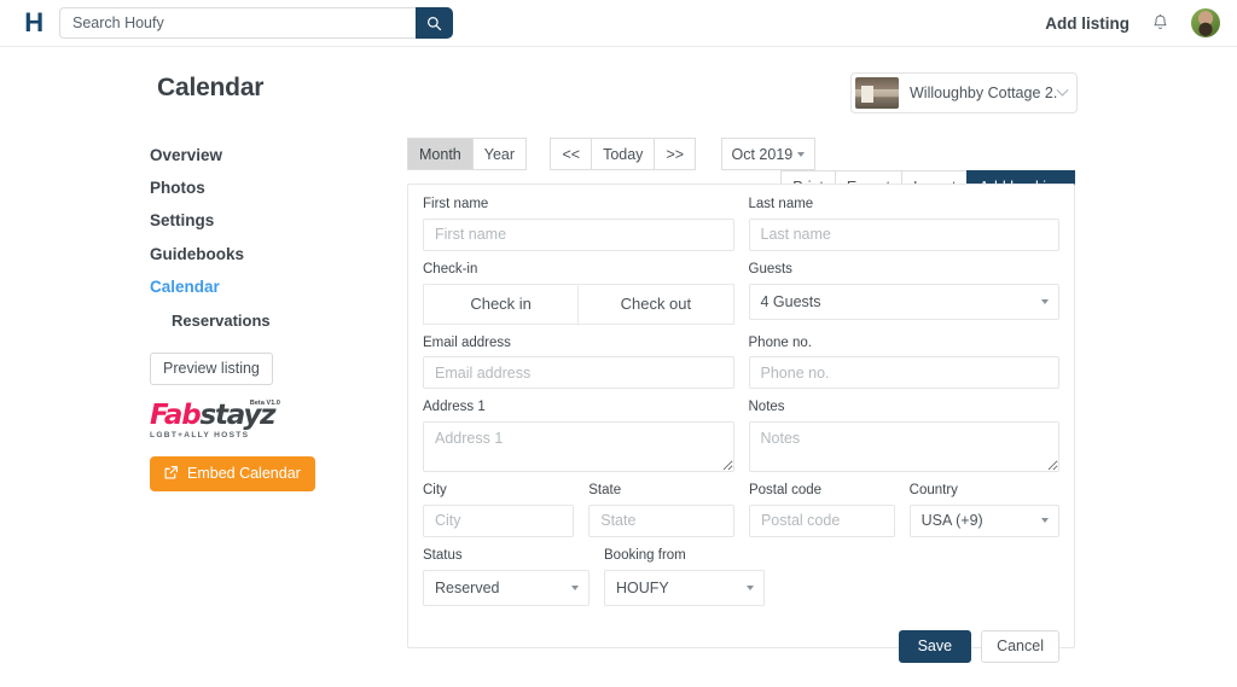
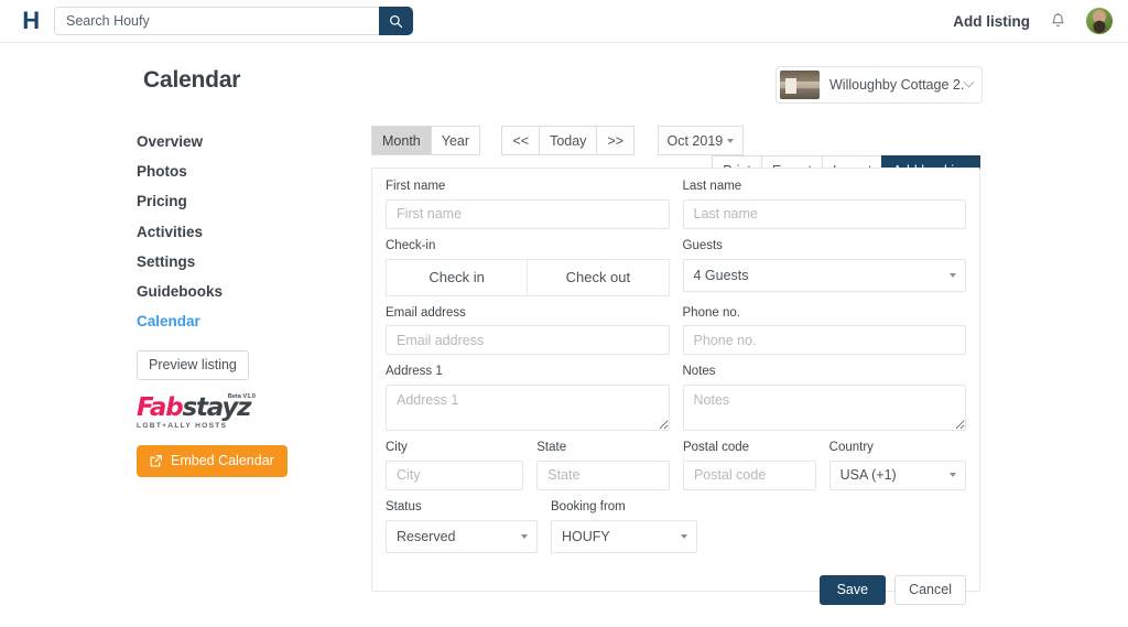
  H
  Search Houfy
  Add listing
  Calendar
  Willoughby Cottage 2.
  Overview
  Photos
+ Pricing
+ Activities
  Settings
  Guidebooks
  Calendar
- Reservations
  Preview listing
  Fabstayz
  Embed Calendar
  Month
  Year
  <<
  Today
  >>
  Oct 2019
  First name
  First name
  Last name
  Last name
  Check-in
  Check in
  Check out
  Guests
  4 Guests
  Email address
  Email address
  Phone no.
  Phone no.
  Address 1
  Address 1
  Notes
  Notes
  City
  City
  State
  State
  Postal code
  Postal code
  Country
- USA (+9)
+ USA (+1)
  Status
  Reserved
  Booking from
  HOUFY
  Save
  Cancel
